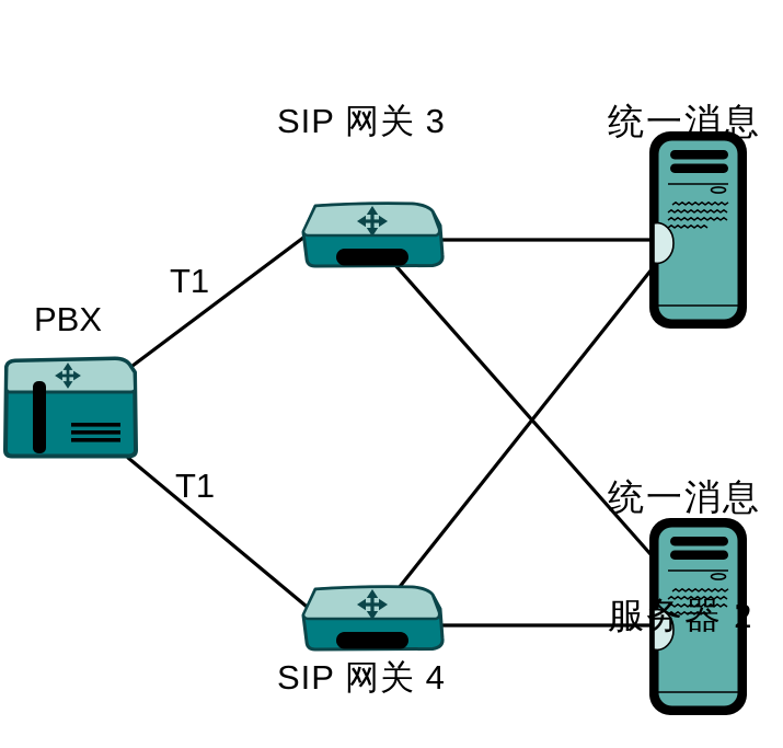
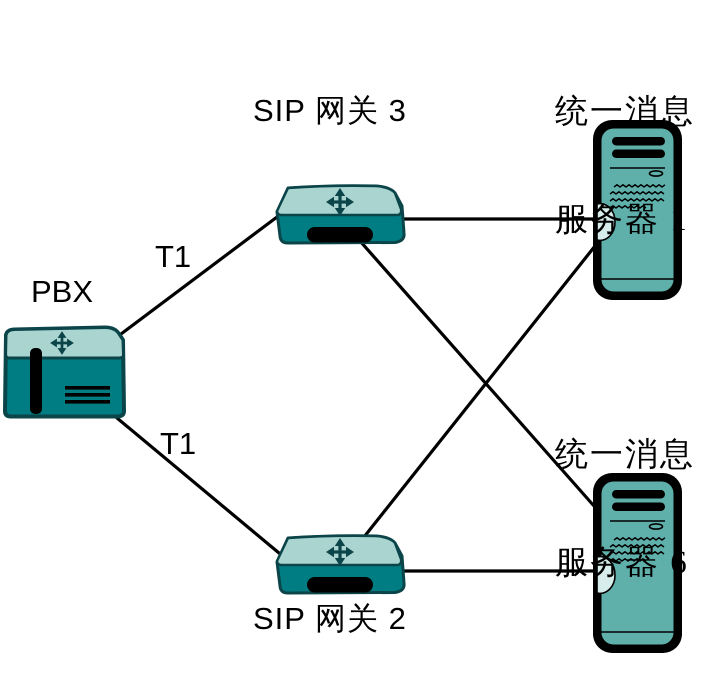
  PBX
  T1
  T1
  SIP 网关 3
- SIP 网关 4
+ SIP 网关 2
  统一消息
+ 服务器 1
  统一消息
- 服务器 2
+ 服务器 6
